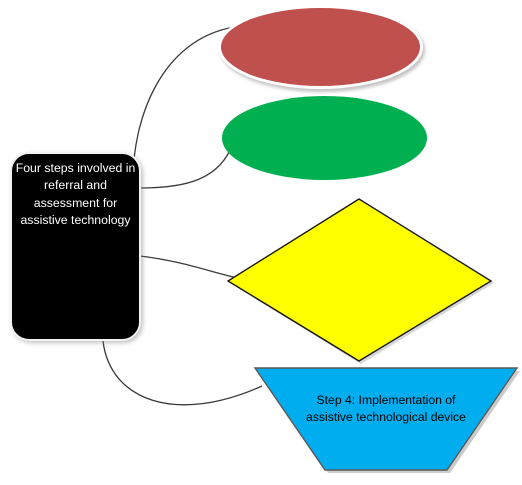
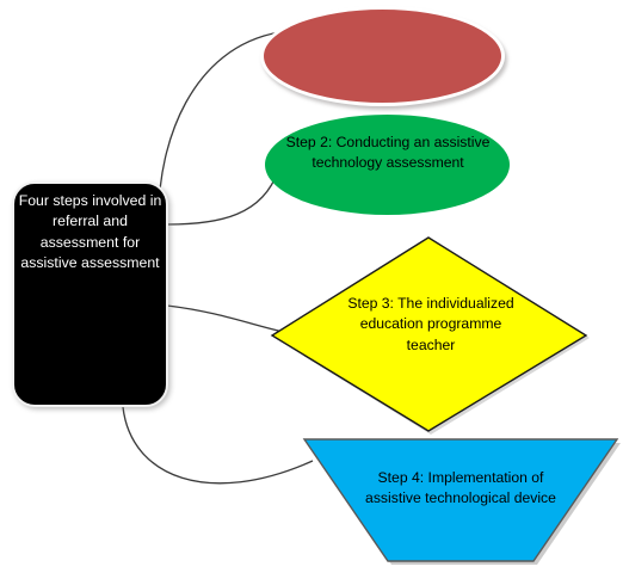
- Four steps involved in referral and assessment for assistive technology
+ Four steps involved in referral and assessment for assistive assessment
+ Step 2: Conducting an assistive technology assessment
+ Step 3: The individualized education programme teacher
  Step 4: Implementation of assistive technological device
